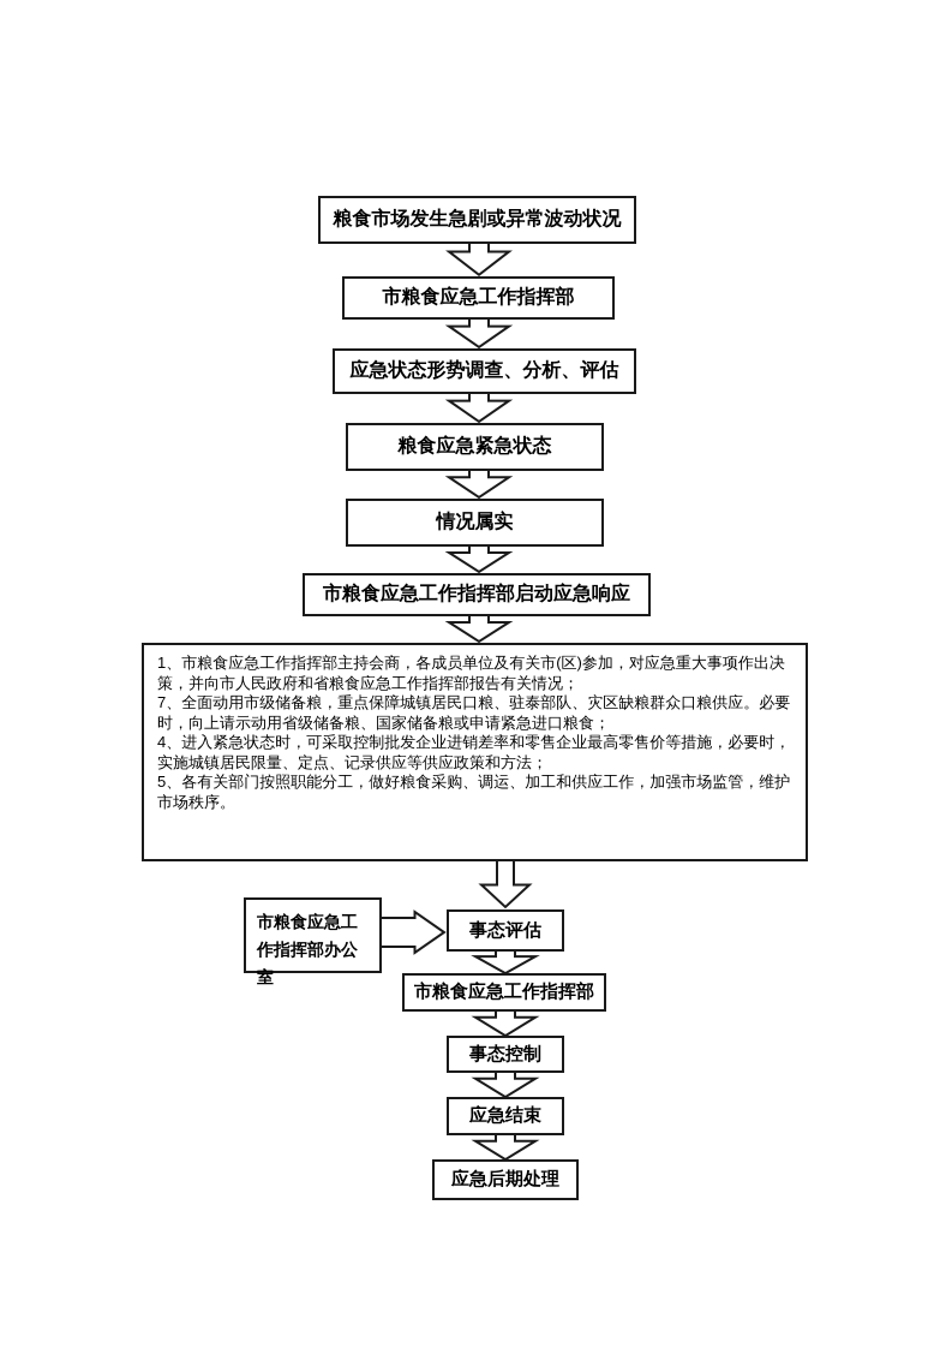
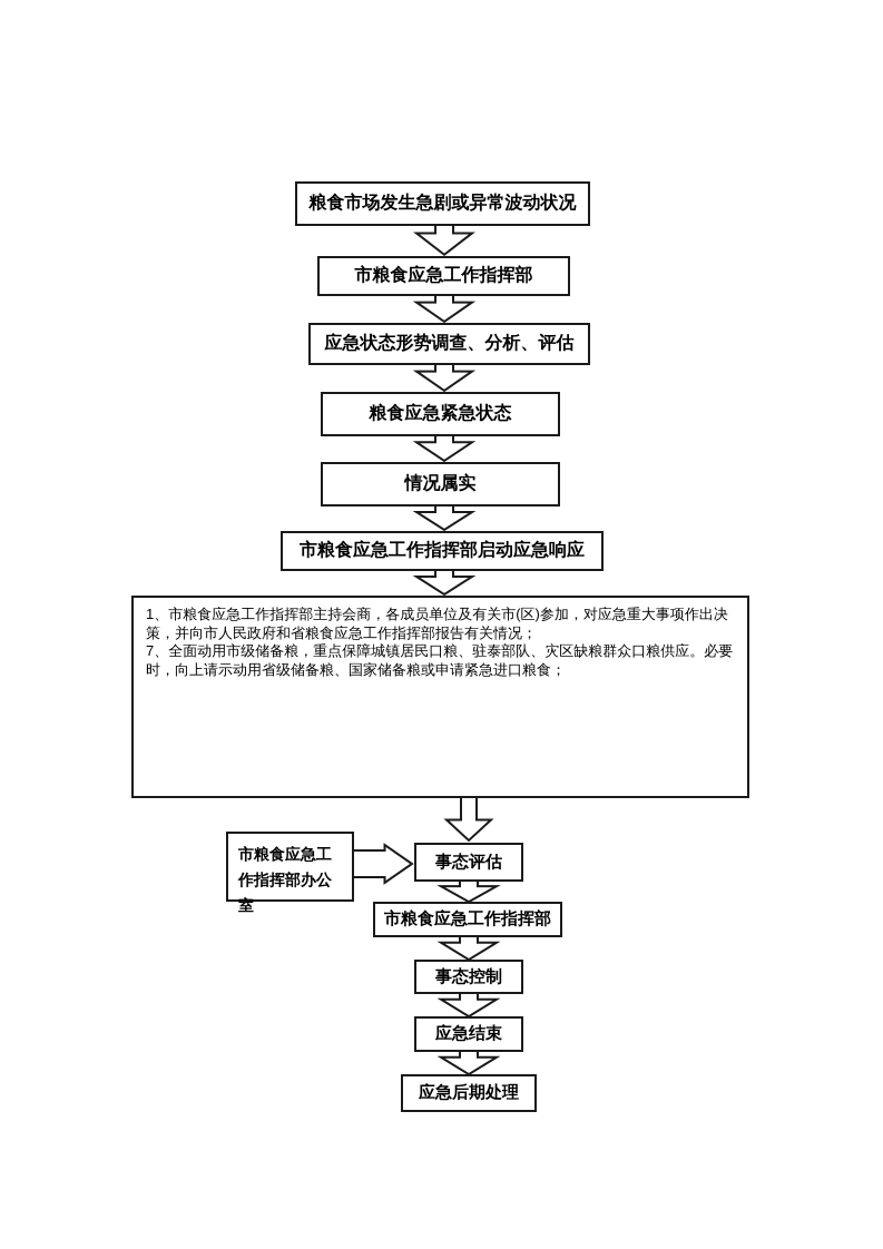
  粮食市场发生急剧或异常波动状况
  市粮食应急工作指挥部
  应急状态形势调查、分析、评估
  粮食应急紧急状态
  情况属实
  市粮食应急工作指挥部启动应急响应
  1、市粮食应急工作指挥部主持会商，各成员单位及有关市(区)参加，对应急重大事项作出决策，并向市人民政府和省粮食应急工作指挥部报告有关情况；
  7、全面动用市级储备粮，重点保障城镇居民口粮、驻泰部队、灾区缺粮群众口粮供应。必要时，向上请示动用省级储备粮、国家储备粮或申请紧急进口粮食；
- 4、进入紧急状态时，可采取控制批发企业进销差率和零售企业最高零售价等措施，必要时，实施城镇居民限量、定点、记录供应等供应政策和方法；
- 5、各有关部门按照职能分工，做好粮食采购、调运、加工和供应工作，加强市场监管，维护市场秩序。
  市粮食应急工作指挥部办公室
  事态评估
  市粮食应急工作指挥部
  事态控制
  应急结束
  应急后期处理
